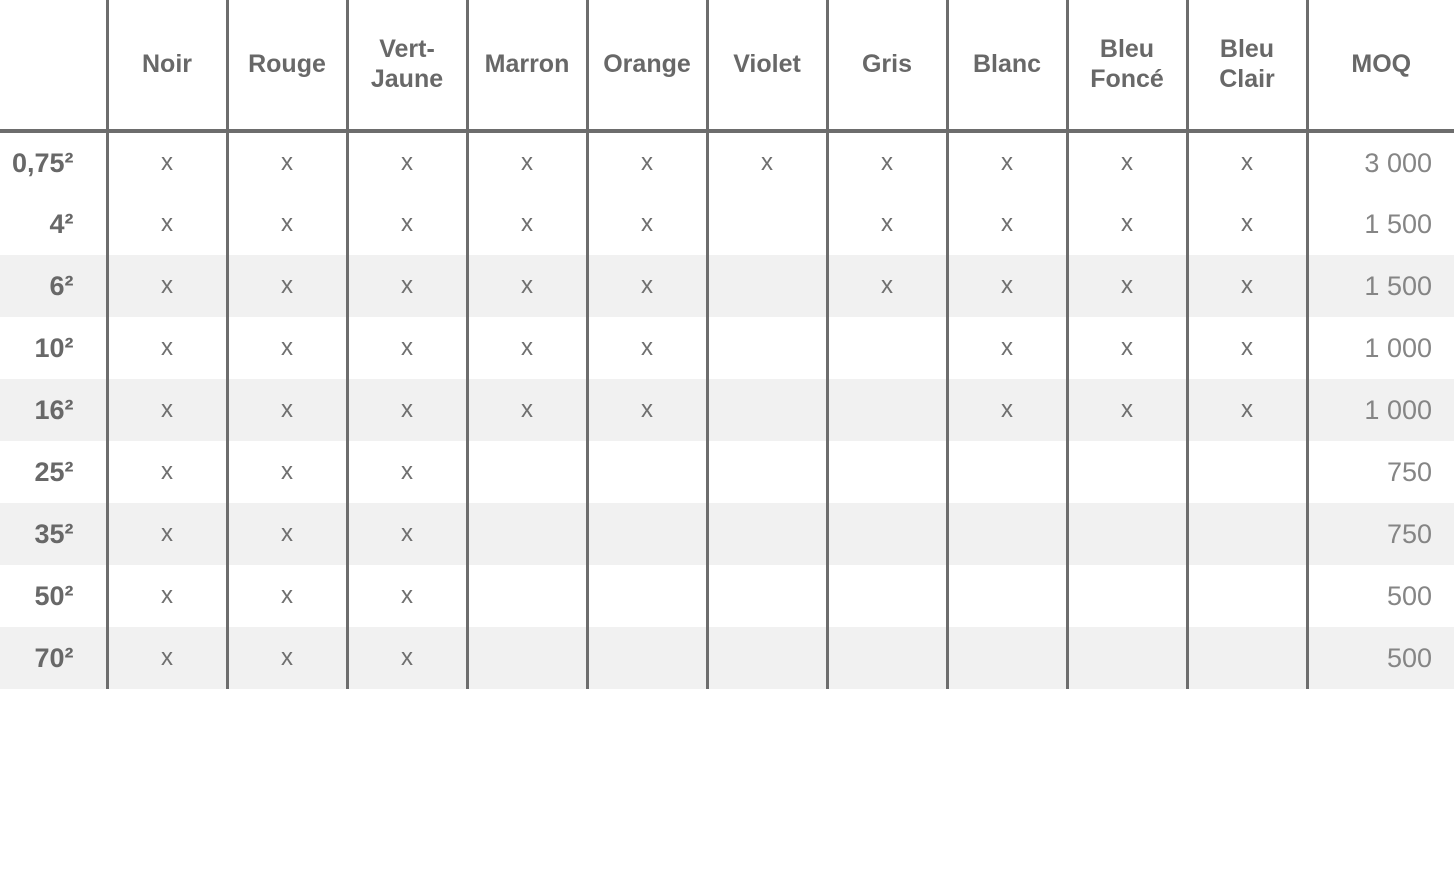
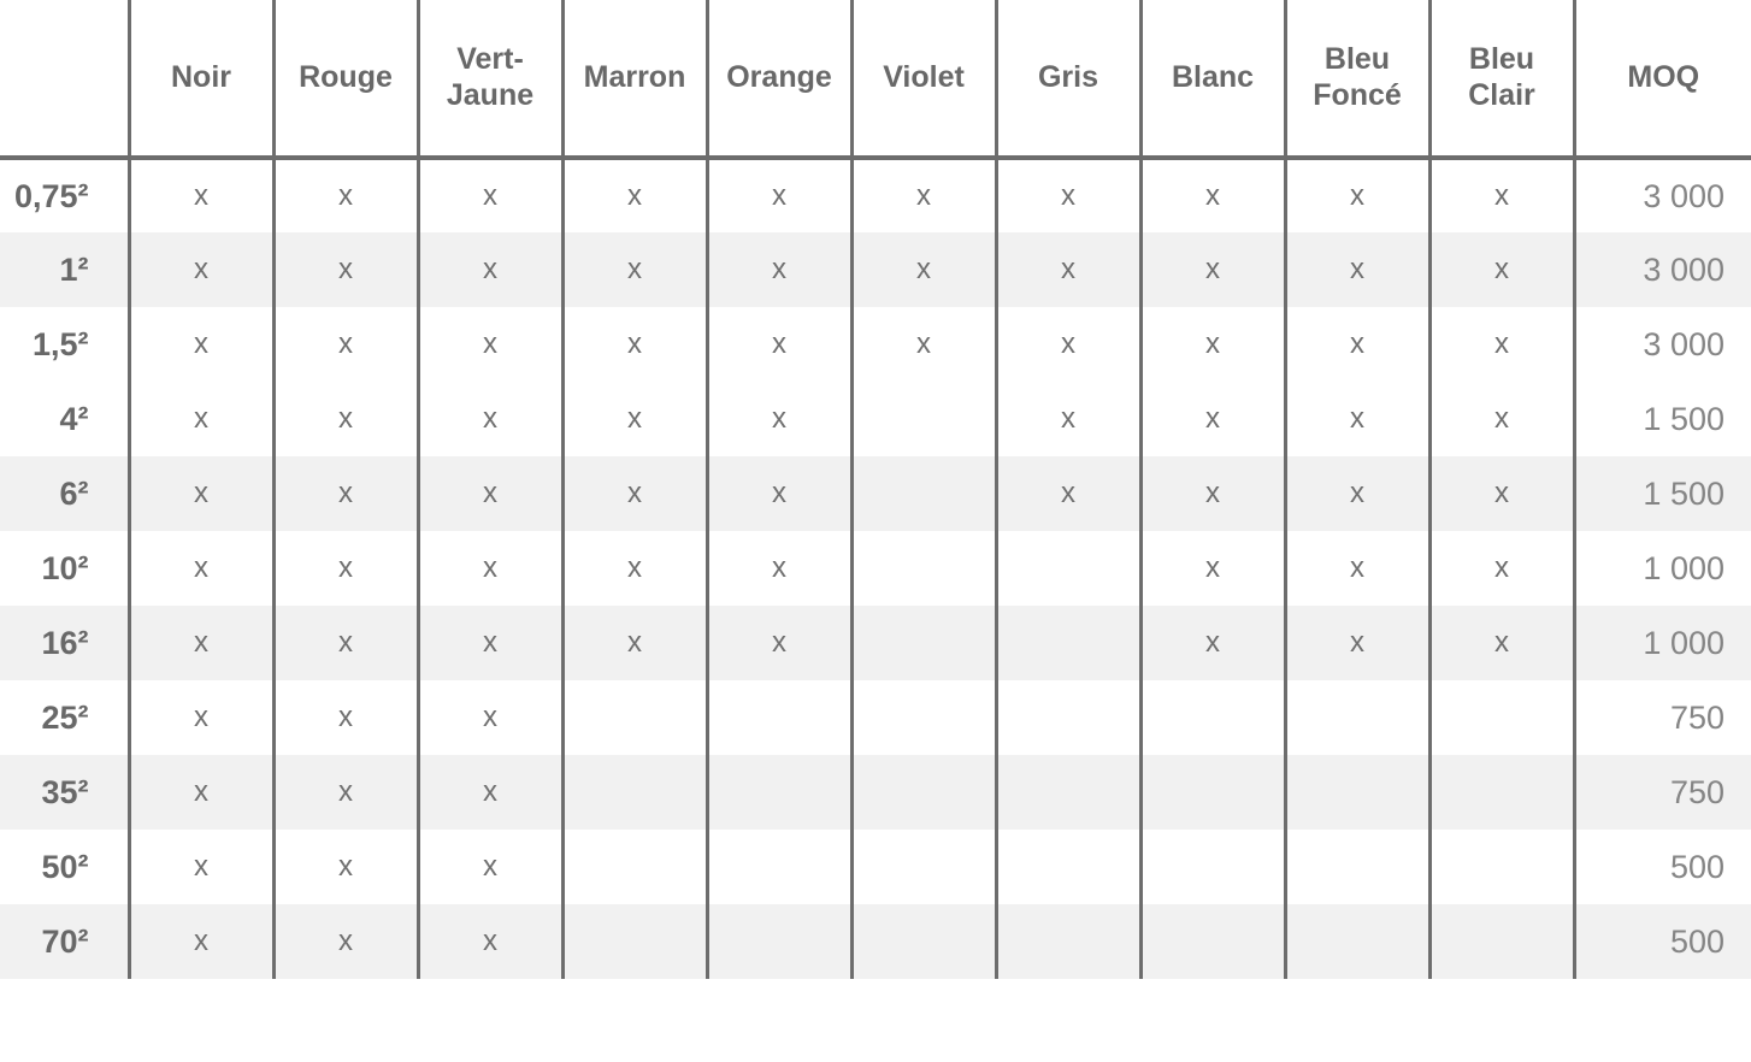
  	Noir	Rouge	Vert-Jaune	Marron	Orange	Violet	Gris	Blanc	BleuFoncé	BleuClair	MOQ
  0,75²	x	x	x	x	x	x	x	x	x	x	3 000
+ 1²	x	x	x	x	x	x	x	x	x	x	3 000
+ 1,5²	x	x	x	x	x	x	x	x	x	x	3 000
  4²	x	x	x	x	x		x	x	x	x	1 500
  6²	x	x	x	x	x		x	x	x	x	1 500
  10²	x	x	x	x	x			x	x	x	1 000
  16²	x	x	x	x	x			x	x	x	1 000
  25²	x	x	x								750
  35²	x	x	x								750
  50²	x	x	x								500
  70²	x	x	x								500
